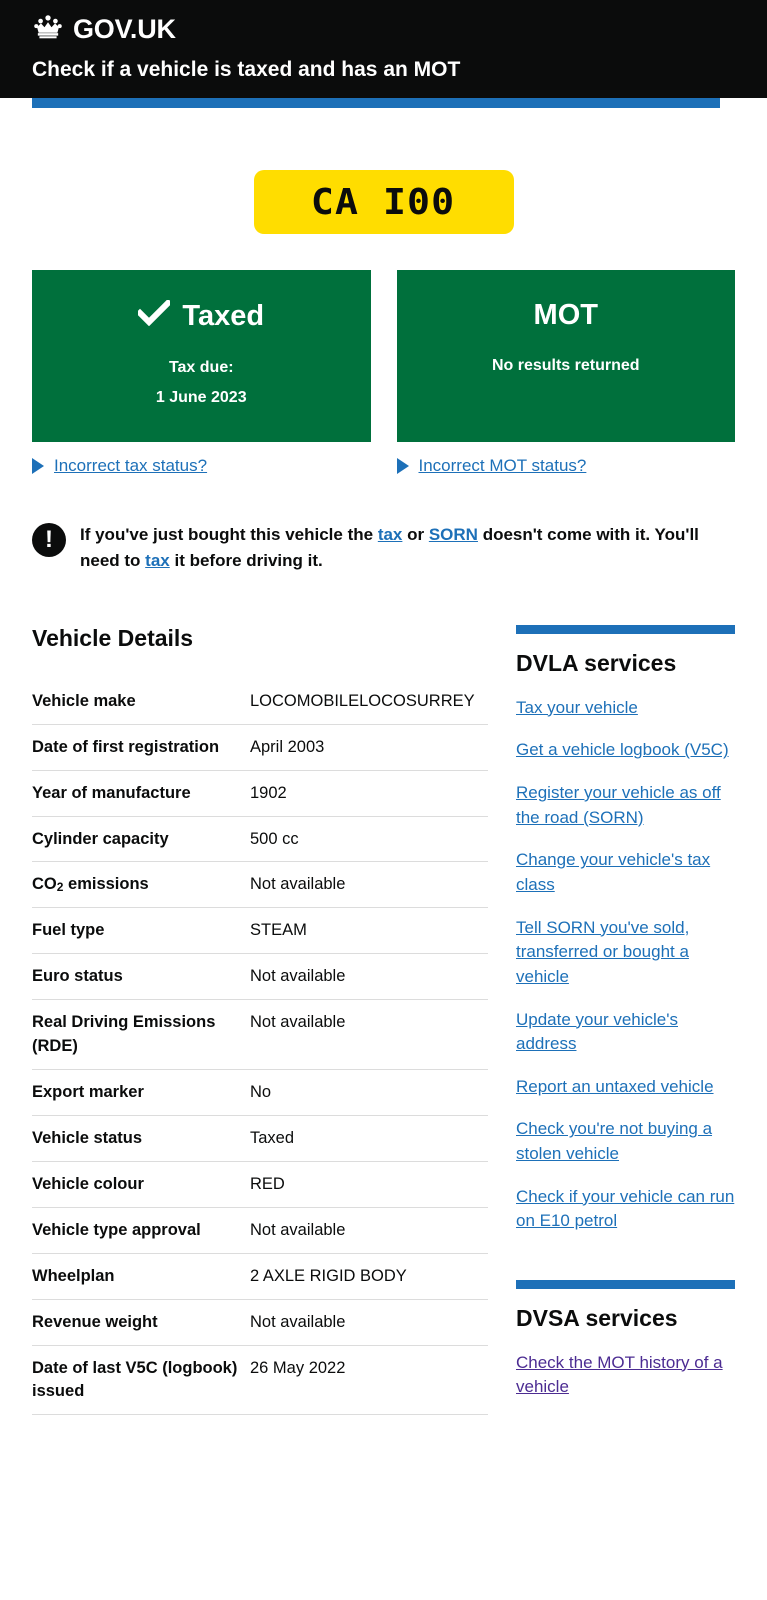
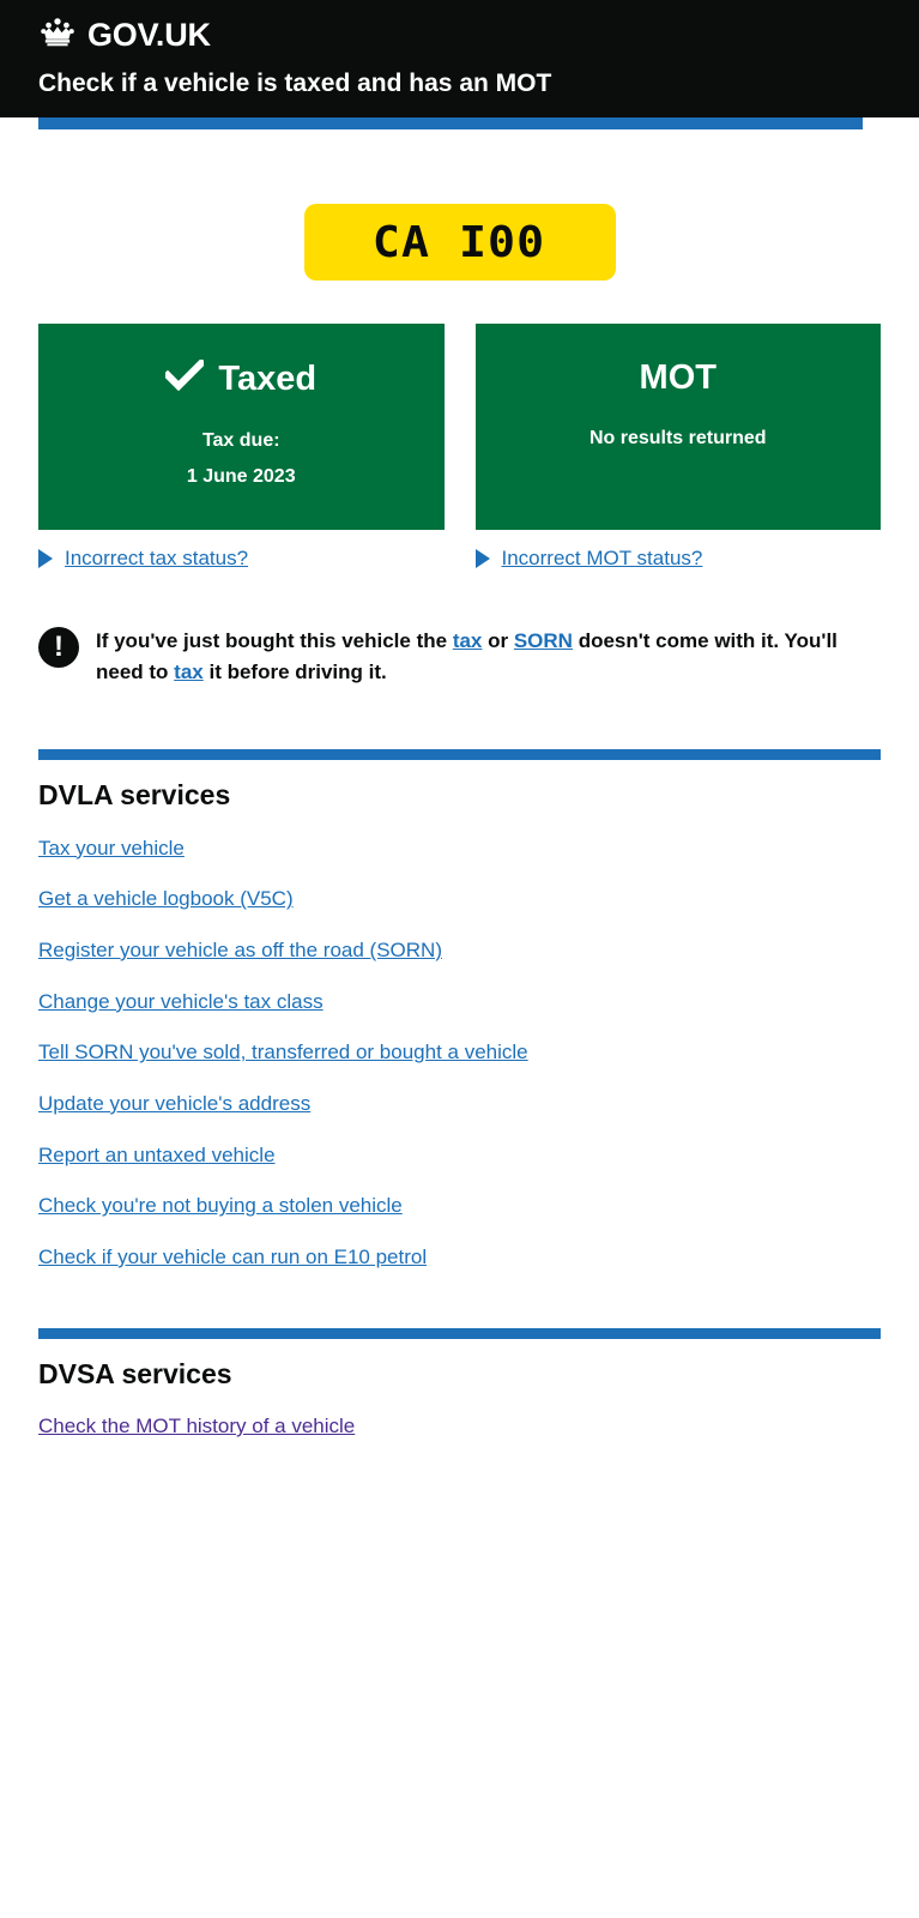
  GOV.UK
  Check if a vehicle is taxed and has an MOT
  CA I00
  Taxed
  Tax due:
  1 June 2023
  MOT
  No results returned
  Incorrect tax status?
  Incorrect MOT status?
  !
  If you've just bought this vehicle the tax or SORN doesn't come with it. You'll need to tax it before driving it.
- Vehicle Details
- Vehicle make	LOCOMOBILELOCOSURREY
- Date of first registration	April 2003
- Year of manufacture	1902
- Cylinder capacity	500 cc
- CO2 emissions	Not available
- Fuel type	STEAM
- Euro status	Not available
- Real Driving Emissions (RDE)	Not available
- Export marker	No
- Vehicle status	Taxed
- Vehicle colour	RED
- Vehicle type approval	Not available
- Wheelplan	2 AXLE RIGID BODY
- Revenue weight	Not available
- Date of last V5C (logbook) issued	26 May 2022
  DVLA services
  Tax your vehicle
  Get a vehicle logbook (V5C)
  Register your vehicle as off the road (SORN)
  Change your vehicle's tax class
  Tell SORN you've sold, transferred or bought a vehicle
  Update your vehicle's address
  Report an untaxed vehicle
  Check you're not buying a stolen vehicle
  Check if your vehicle can run on E10 petrol
  DVSA services
  Check the MOT history of a vehicle
